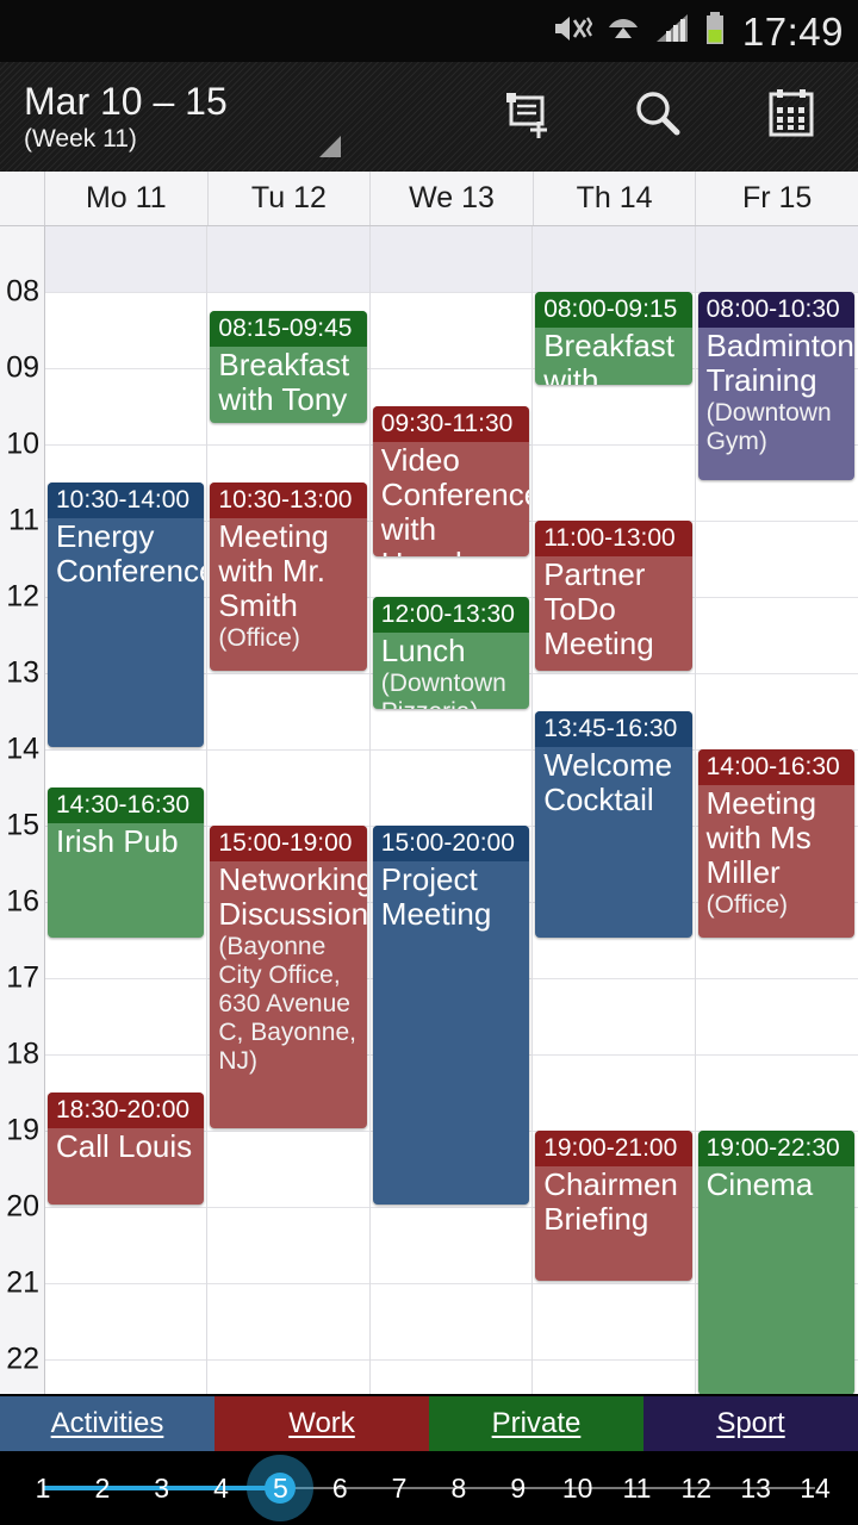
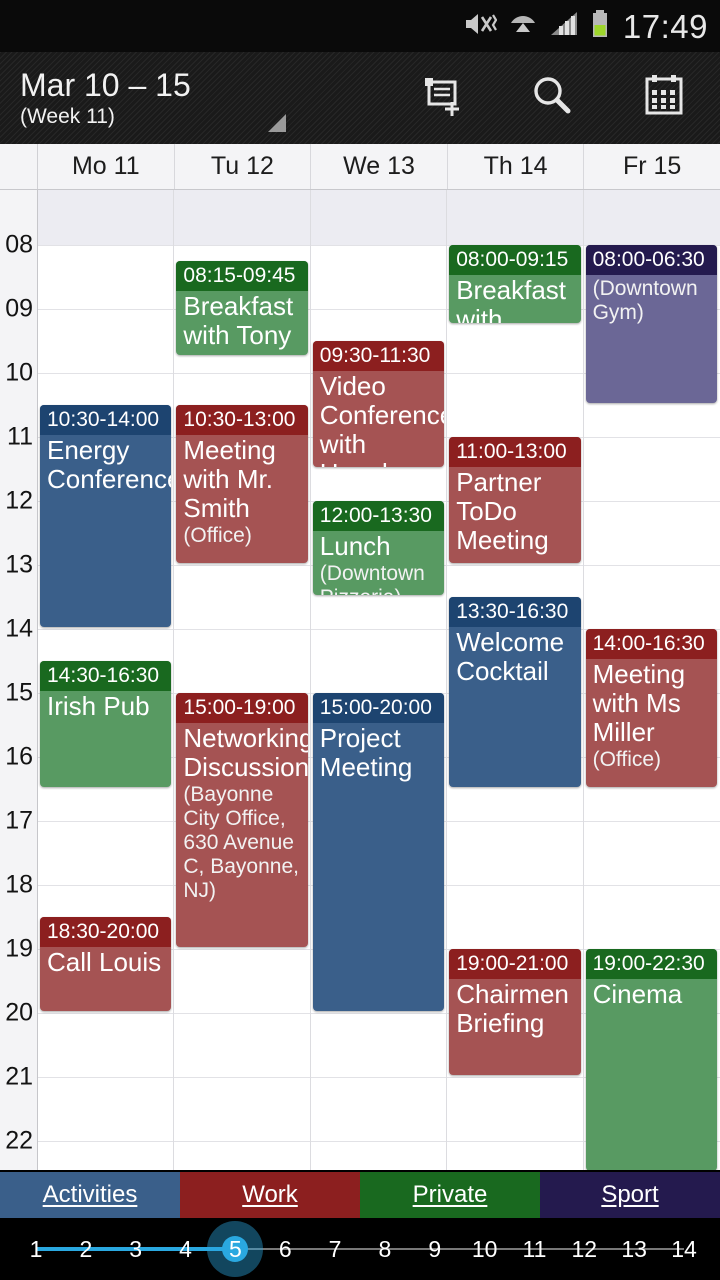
  17:49
  Mar 10 – 15
  (Week 11)
  Mo 11
  Tu 12
  We 13
  Th 14
  Fr 15
  10:30-14:00
  Energy Conferenc
  14:30-16:30
  Irish Pub
  18:30-20:00
  Call Louis
  08:15-09:45
  Breakfast with Tony
  10:30-13:00
  Meeting with Mr. Smith
  (Office)
  15:00-19:00
  Networking Discussion
  (Bayonne City Office, 630 Avenue C, Bayonne, NJ)
  09:30-11:30
  12:00-13:30
  Lunch
  15:00-20:00
  Project Meeting
  08:00-09:15
  Breakfast with
  11:00-13:00
  Partner ToDo Meeting
- 13:45-16:30
+ 13:30-16:30
  Welcome Cocktail
  19:00-21:00
  Chairmen Briefing
- 08:00-10:30
+ 08:00-06:30
- Badminton Training
  (Downtown Gym)
  14:00-16:30
  Meeting with Ms Miller
  (Office)
  19:00-22:30
  Cinema
  08
  09
  10
  11
  12
  13
  14
  15
  16
  17
  18
  19
  20
  21
  22
  Activities
  Work
  Private
  Sport
  1
  2
  3
  4
  5
  6
  7
  8
  9
  10
  11
  12
  13
  14
